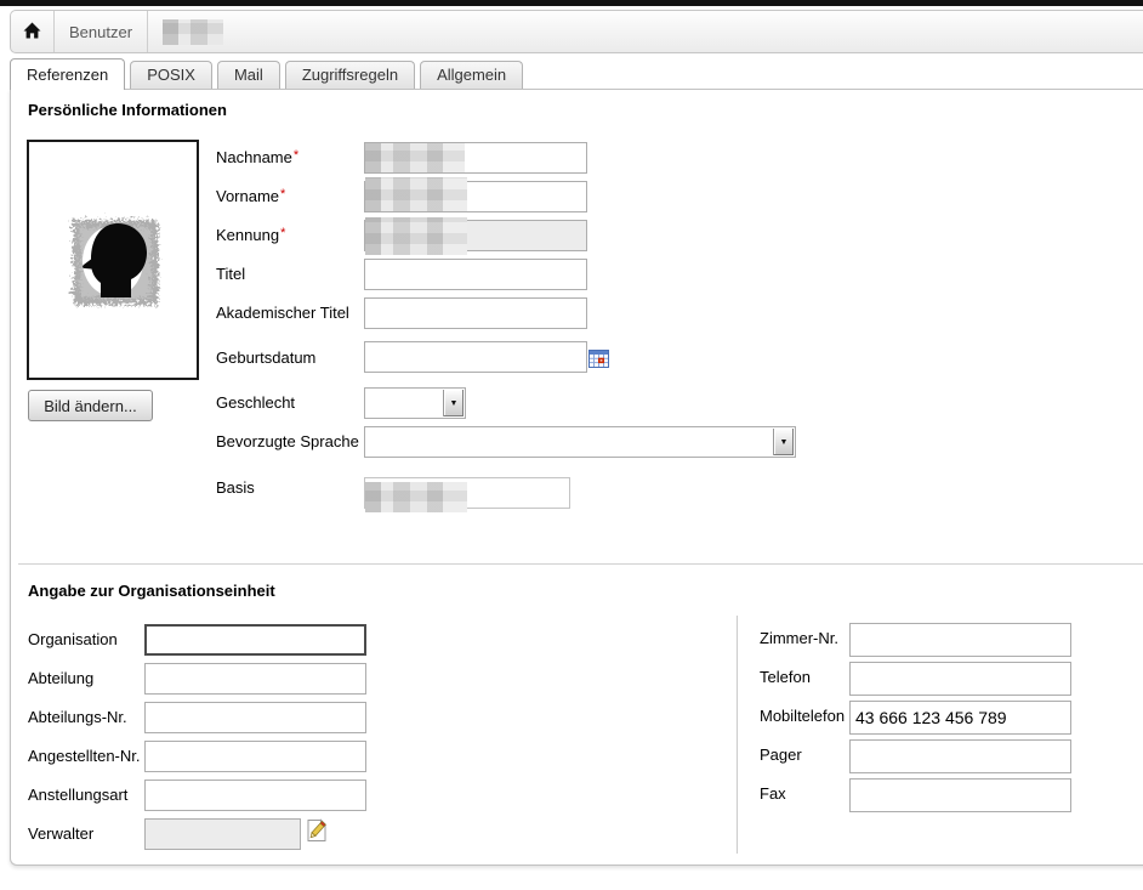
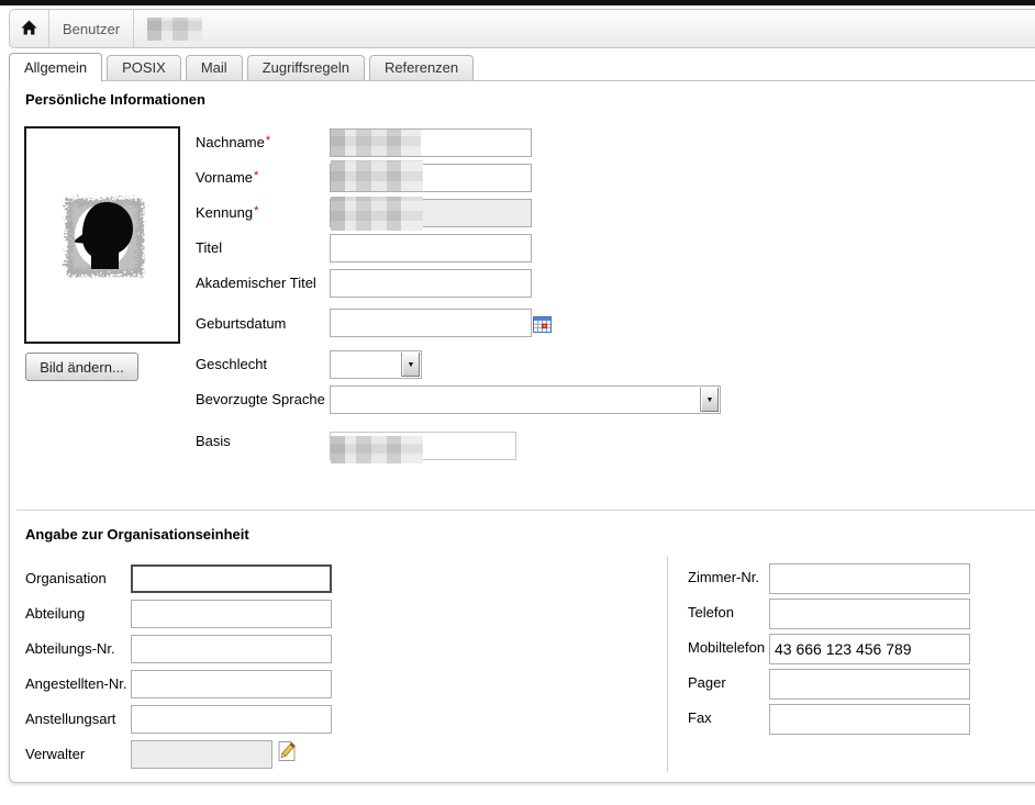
  Benutzer
- Referenzen
+ Allgemein
  POSIX
  Mail
  Zugriffsregeln
- Allgemein
+ Referenzen
  Persönliche Informationen
  Bild ändern...
  Nachname*
  Vorname*
  Kennung*
  Titel
  Akademischer Titel
  Geburtsdatum
  Geschlecht
  Bevorzugte Sprache
  Basis
  Angabe zur Organisationseinheit
  Organisation
  Abteilung
  Abteilungs-Nr.
  Angestellten-Nr.
  Anstellungsart
  Verwalter
  Zimmer-Nr.
  Telefon
  Mobiltelefon
  43 666 123 456 789
  Pager
  Fax
